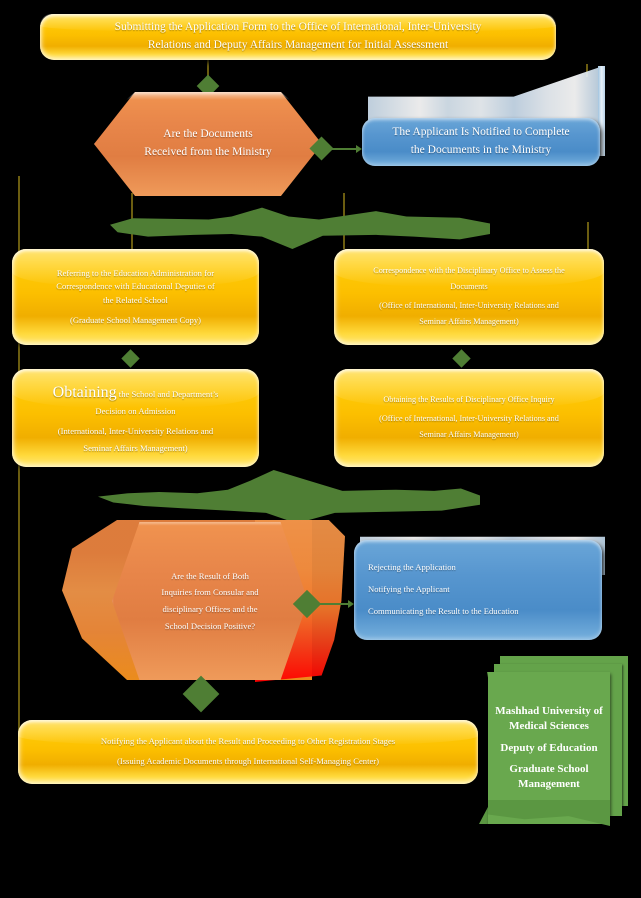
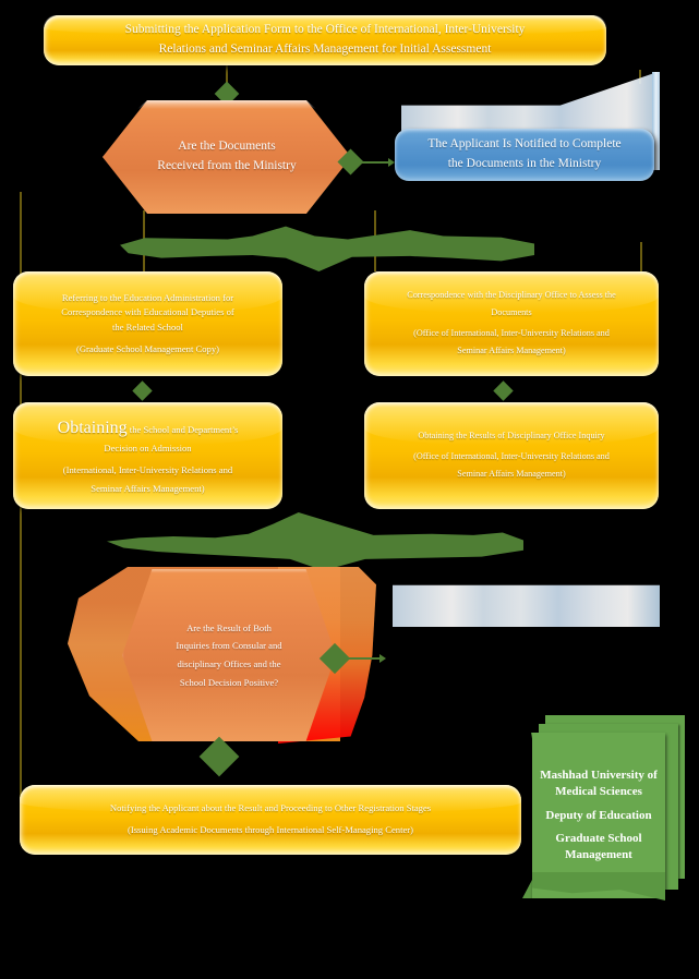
  Submitting the Application Form to the Office of International, Inter-University
- Relations and Deputy Affairs Management for Initial Assessment
+ Relations and Seminar Affairs Management for Initial Assessment
  Are the Documents
  Received from the Ministry
  The Applicant Is Notified to Complete
  the Documents in the Ministry
  Referring to the Education Administration for
  Correspondence with Educational Deputies of
  the Related School
  (Graduate School Management Copy)
  Correspondence with the Disciplinary Office to Assess the
  Documents
  (Office of International, Inter-University Relations and
  Seminar Affairs Management)
  Obtaining the School and Department’s
  Decision on Admission
  (International, Inter-University Relations and
  Seminar Affairs Management)
  Obtaining the Results of Disciplinary Office Inquiry
  (Office of International, Inter-University Relations and
  Seminar Affairs Management)
  Are the Result of Both
  Inquiries from Consular and
  disciplinary Offices and the
  School Decision Positive?
- Rejecting the Application
- Notifying the Applicant
- Communicating the Result to the Education
  Notifying the Applicant about the Result and Proceeding to Other Registration Stages
  (Issuing Academic Documents through International Self-Managing Center)
  Mashhad University of Medical Sciences Deputy of Education Graduate School Management
